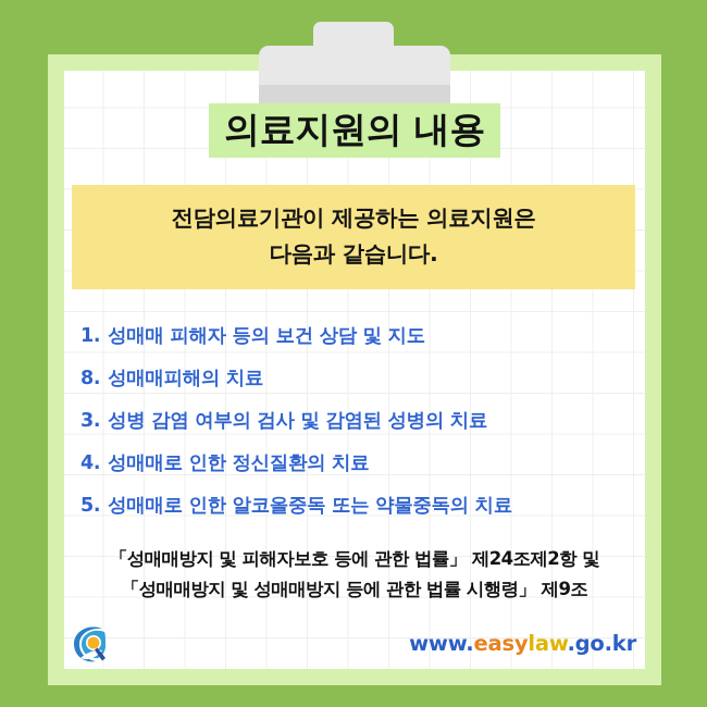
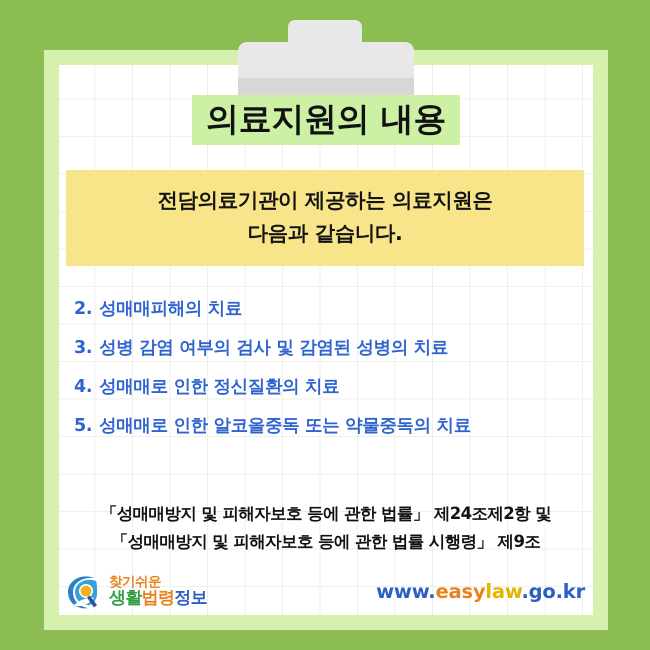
  의료지원의 내용
  전담의료기관이 제공하는 의료지원은
  다음과 같습니다.
- 1.
- 성매매 피해자 등의 보건 상담 및 지도
- 8.
+ 2.
  성매매피해의 치료
  3.
  성병 감염 여부의 검사 및 감염된 성병의 치료
  4.
  성매매로 인한 정신질환의 치료
  5.
  성매매로 인한 알코올중독 또는 약물중독의 치료
  「성매매방지 및 피해자보호 등에 관한 법률」 제24조제2항 및
- 「성매매방지 및 성매매방지 등에 관한 법률 시행령」 제9조
+ 「성매매방지 및 피해자보호 등에 관한 법률 시행령」 제9조
+ 찾기쉬운
+ 생활법령정보
  www.easylaw.go.kr
